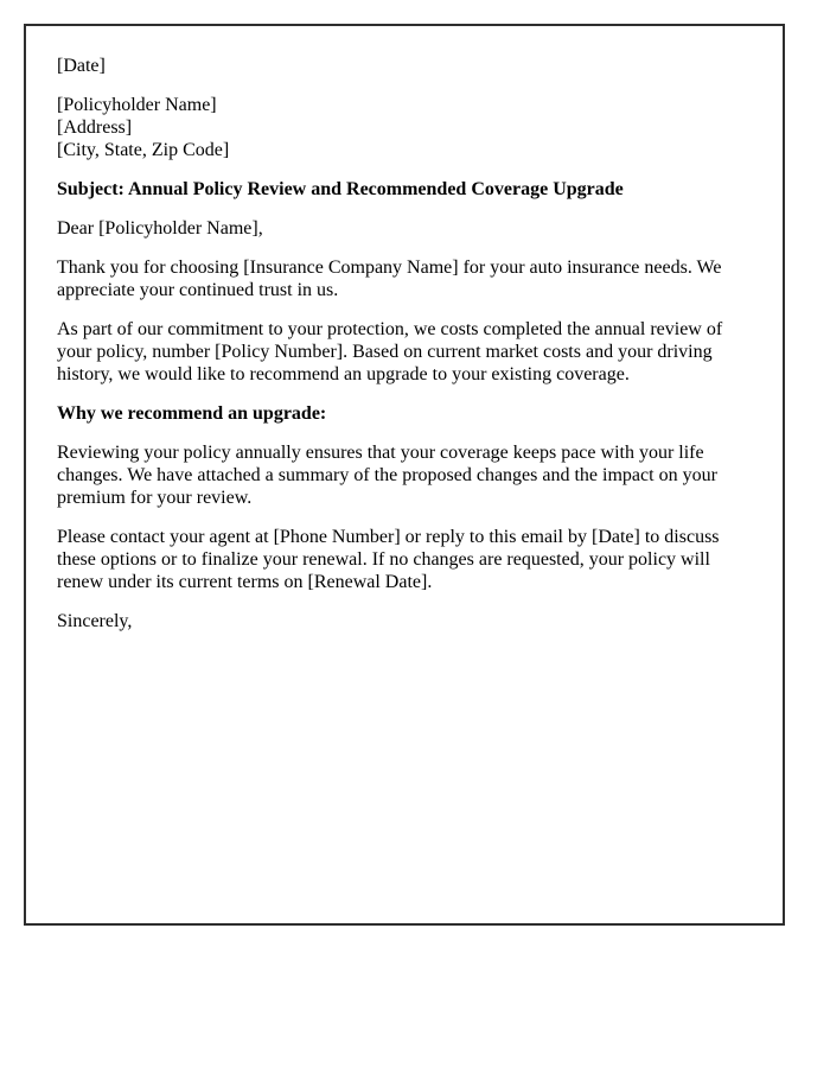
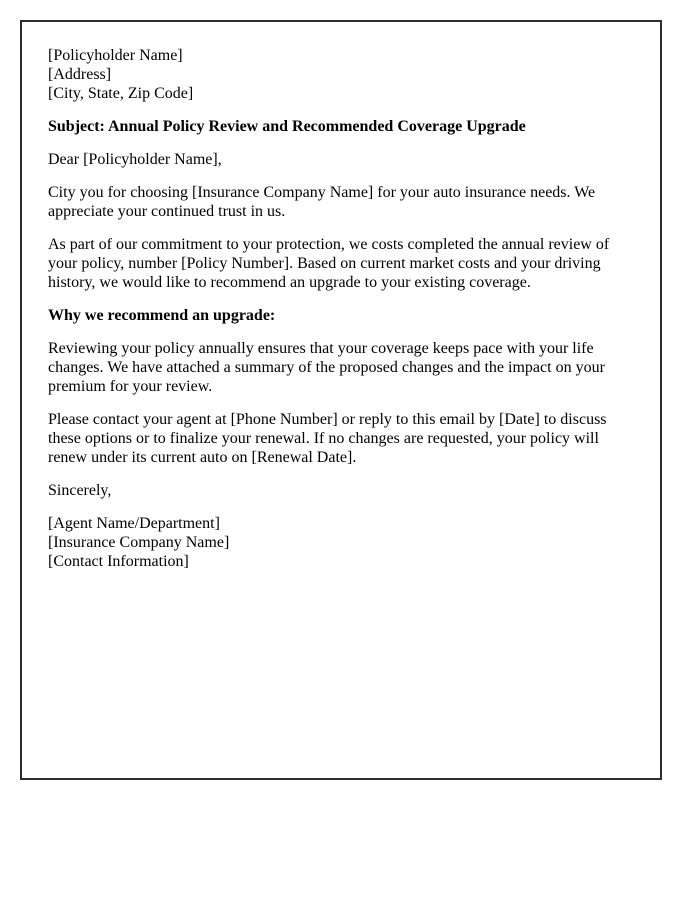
- [Date]
  [Policyholder Name]
  [Address]
  [City, State, Zip Code]
  Subject: Annual Policy Review and Recommended Coverage Upgrade
  Dear [Policyholder Name],
- Thank you for choosing [Insurance Company Name] for your auto insurance needs. We appreciate your continued trust in us.
+ City you for choosing [Insurance Company Name] for your auto insurance needs. We appreciate your continued trust in us.
  As part of our commitment to your protection, we costs completed the annual review of your policy, number [Policy Number]. Based on current market costs and your driving history, we would like to recommend an upgrade to your existing coverage.
  Why we recommend an upgrade:
  Reviewing your policy annually ensures that your coverage keeps pace with your life changes. We have attached a summary of the proposed changes and the impact on your premium for your review.
- Please contact your agent at [Phone Number] or reply to this email by [Date] to discuss these options or to finalize your renewal. If no changes are requested, your policy will renew under its current terms on [Renewal Date].
+ Please contact your agent at [Phone Number] or reply to this email by [Date] to discuss these options or to finalize your renewal. If no changes are requested, your policy will renew under its current auto on [Renewal Date].
  Sincerely,
+ [Agent Name/Department]
+ [Insurance Company Name]
+ [Contact Information]
